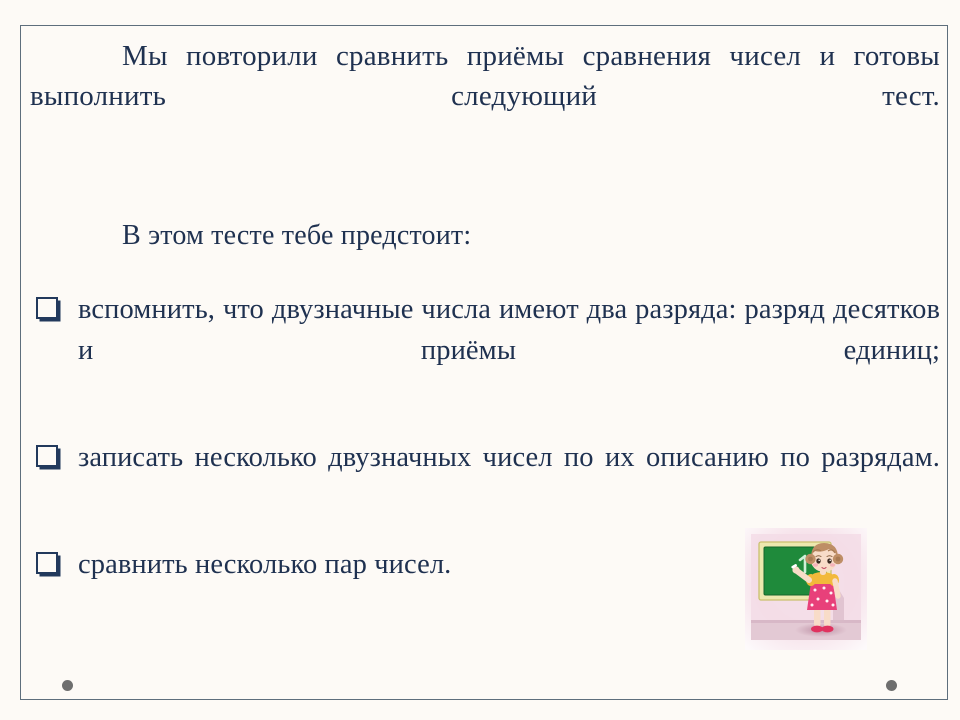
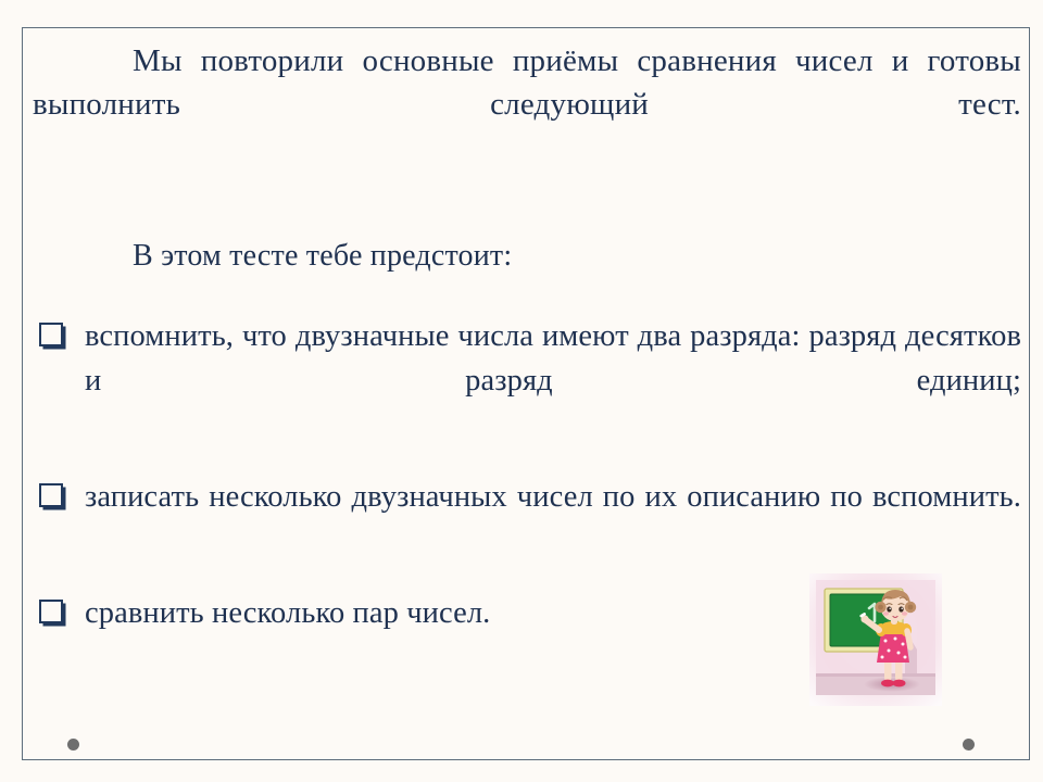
- Мы повторили сравнить приёмы сравнения чисел и готовы выполнить следующий тест.
+ Мы повторили основные приёмы сравнения чисел и готовы выполнить следующий тест.
  В этом тесте тебе предстоит:
- вспомнить, что двузначные числа имеют два разряда: разряд десятков и приёмы единиц;
+ вспомнить, что двузначные числа имеют два разряда: разряд десятков и разряд единиц;
- записать несколько двузначных чисел по их описанию по разрядам.
+ записать несколько двузначных чисел по их описанию по вспомнить.
  сравнить несколько пар чисел.
